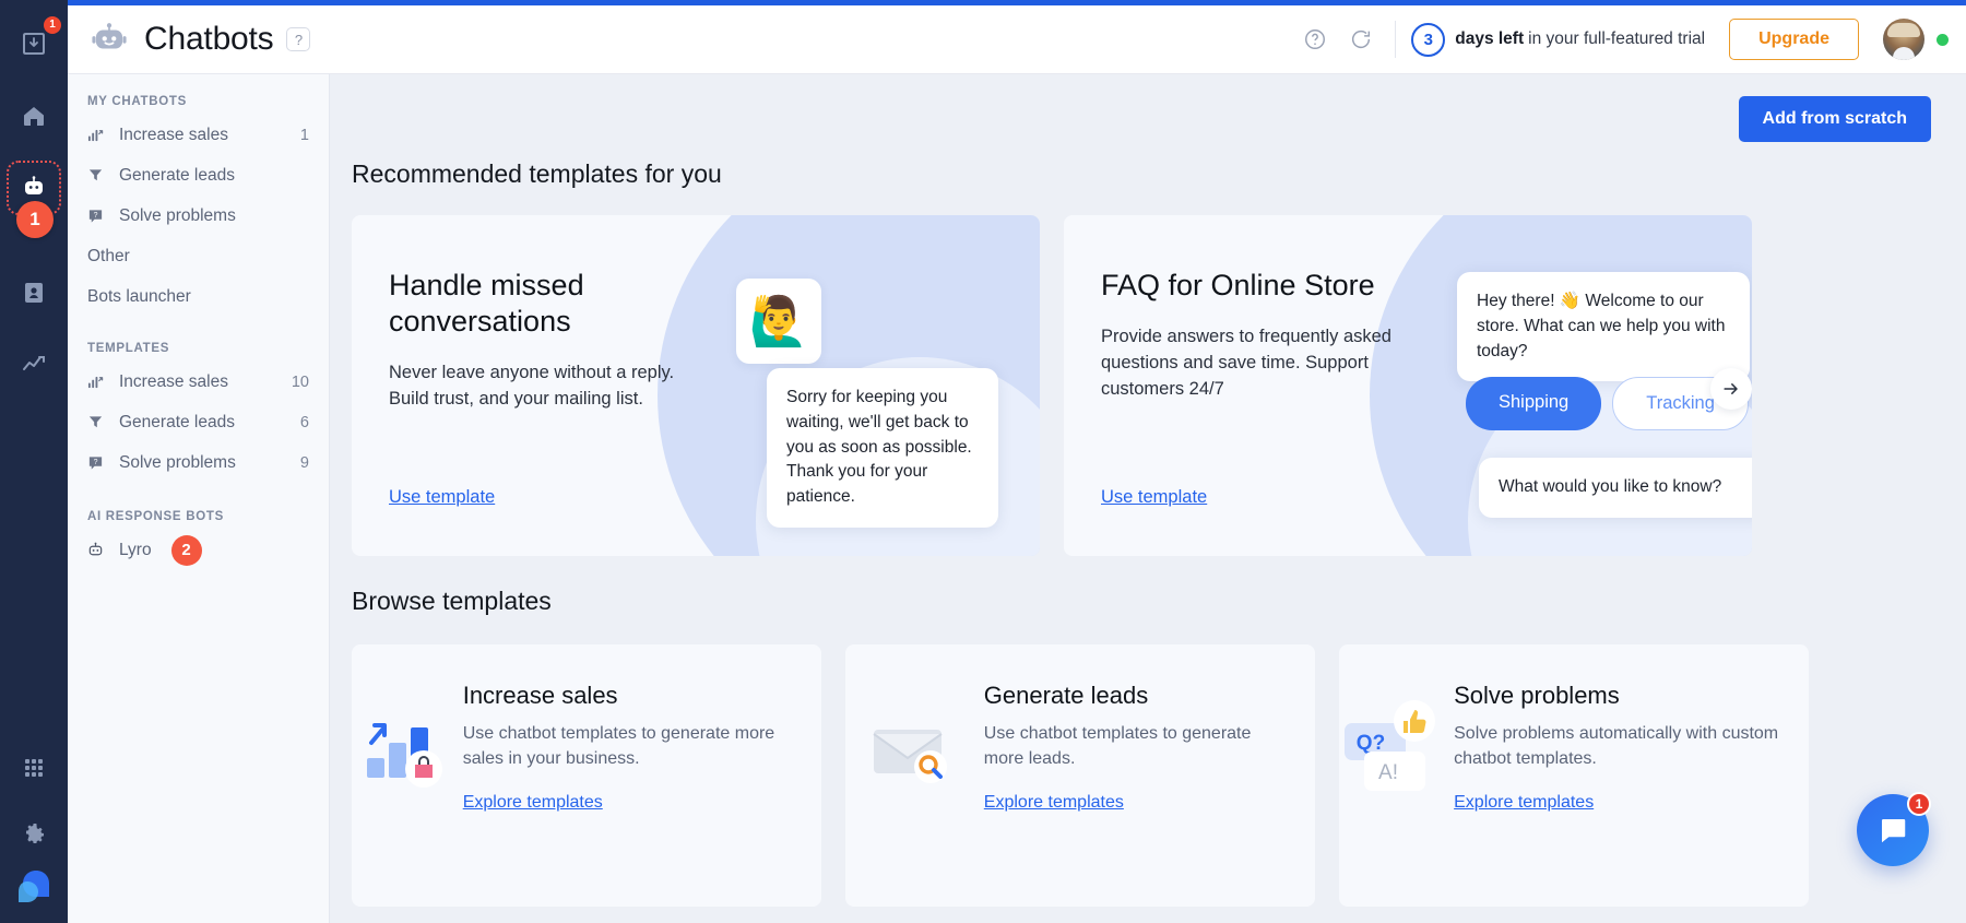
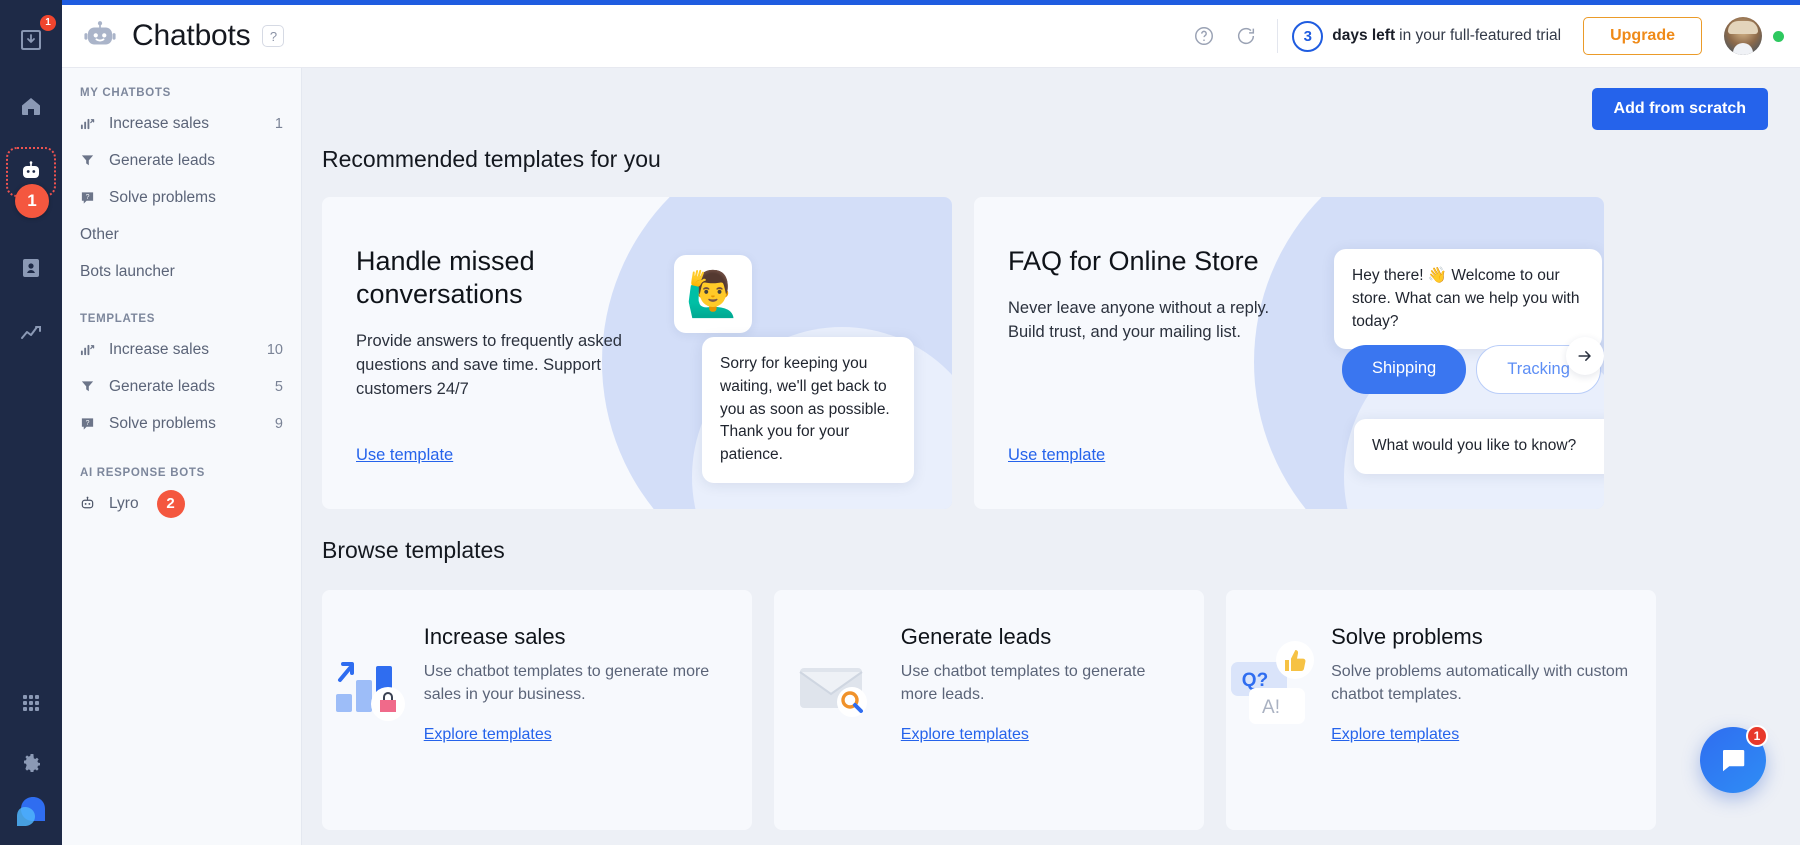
  1
  1
  Chatbots
  ?
  3
  days left
  in your full-featured trial
  Upgrade
  MY CHATBOTS
  Increase sales
  1
  Generate leads
  Solve problems
  Other
  Bots launcher
  TEMPLATES
  Increase sales
  10
  Generate leads
- 6
+ 5
  Solve problems
  9
  AI RESPONSE BOTS
  Lyro
  2
  Add from scratch
  Recommended templates for you
  Handle missed conversations
- Never leave anyone without a reply. Build trust, and your mailing list.
+ Provide answers to frequently asked questions and save time. Support customers 24/7
  🙋‍♂️
  Sorry for keeping you waiting, we'll get back to you as soon as possible. Thank you for your patience.
  Use template
  FAQ for Online Store
- Provide answers to frequently asked questions and save time. Support customers 24/7
+ Never leave anyone without a reply. Build trust, and your mailing list.
  Hey there! 👋 Welcome to our store. What can we help you with today?
  Shipping
  Tracking
  What would you like to know?
  Use template
  Browse templates
  Increase sales
  Use chatbot templates to generate more sales in your business.
  Explore templates
  Generate leads
  Use chatbot templates to generate more leads.
  Explore templates
  Q?
  A!
  Solve problems
  Solve problems automatically with custom chatbot templates.
  Explore templates
  1
